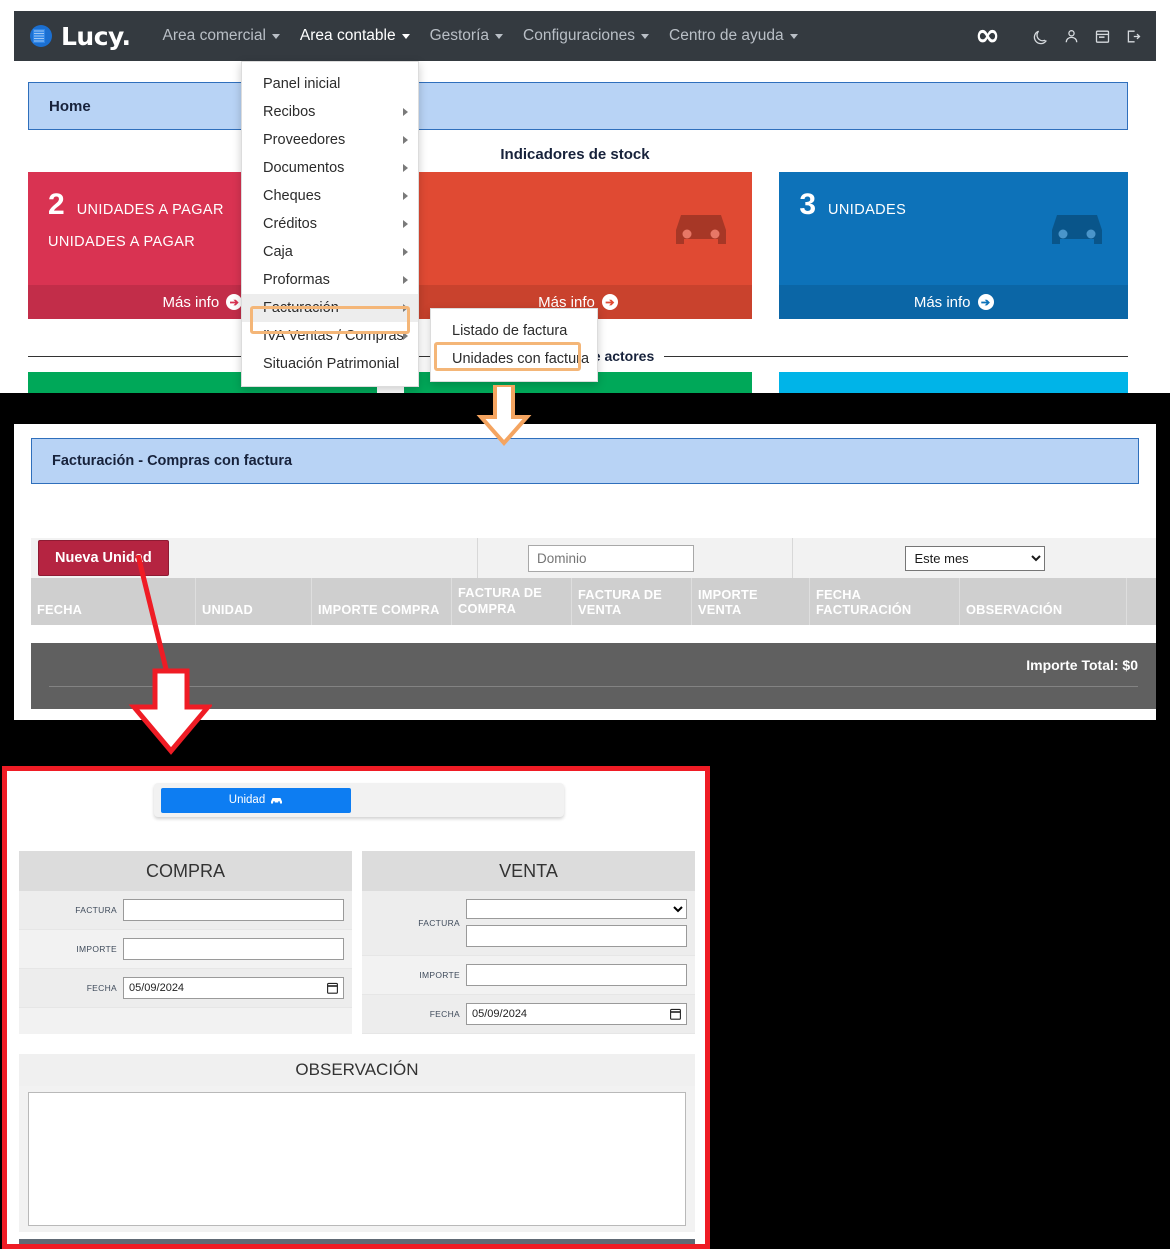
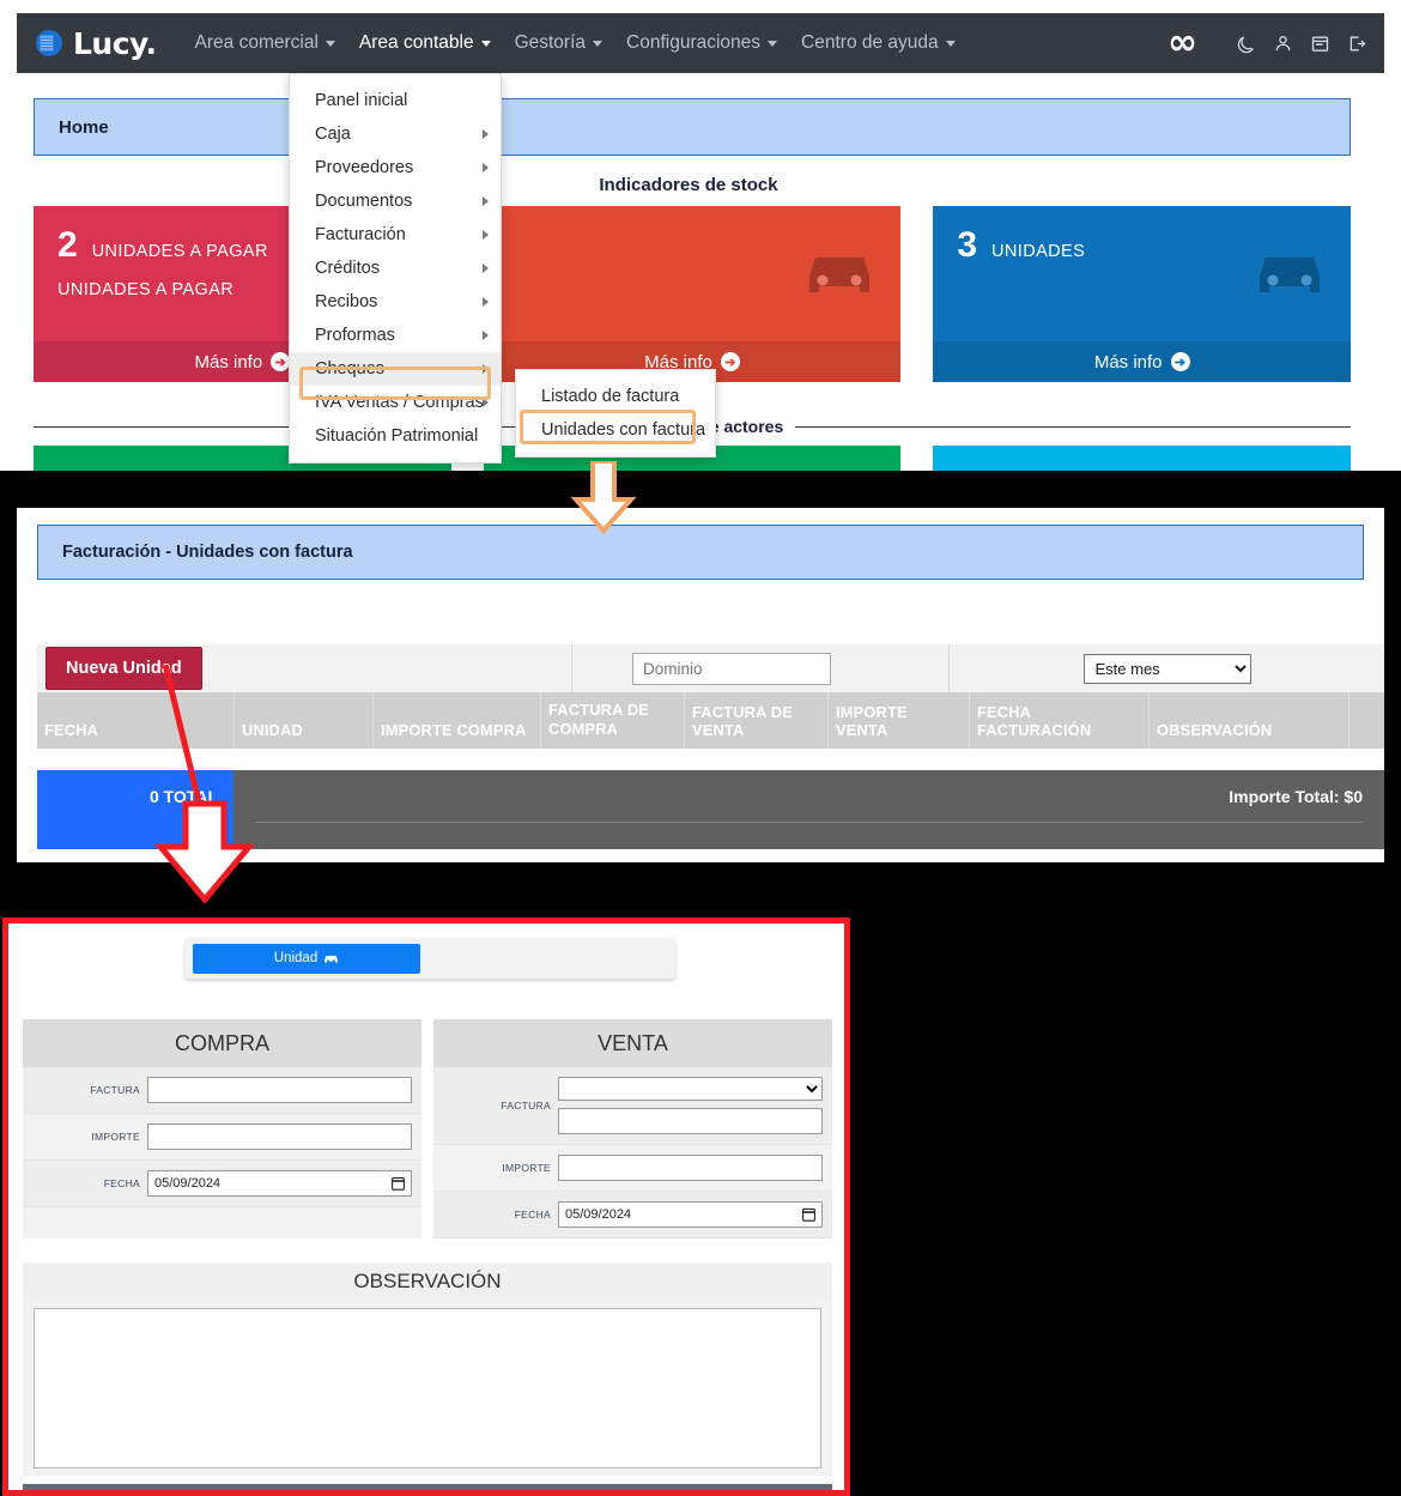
  Lucy.
  Area comercial
  Area contable
  Gestoría
  Configuraciones
  Centro de ayuda
  ∞
  Home
  Indicadores de stock
  2
  UNIDADES A PAGAR
  UNIDADES A PAGAR
  Más info
  ➔
  Más info
  ➔
  3
  UNIDADES
  Más info
  ➔
  Panel inicial
- Recibos
+ Caja
  Proveedores
  Documentos
- Cheques
+ Facturación
  Créditos
- Caja
+ Recibos
  Proformas
- Facturación
+ Cheques
  IVA Ventas / Compras
  Situación Patrimonial
  Listado de factura
  Unidades con factura
- Facturación - Compras con factura
+ Facturación - Unidades con factura
  Nueva Unidd
  Dominio
  Este mes
  FECHA
  UNIDAD
  IMPORTE COMPRA
  FACTURA DE COMPRA
  FACTURA DE VENTA
  IMPORTE VENTA
  FECHA FACTURACIÓN
  OBSERVACIÓN
+ 0 TOTAL
  Importe Total: $0
  Unidad
  COMPRA
  FACTURA
  IMPORTE
  FECHA
  05/09/2024
  VENTA
  FACTURA
  IMPORTE
  FECHA
  05/09/2024
  OBSERVACIÓN
